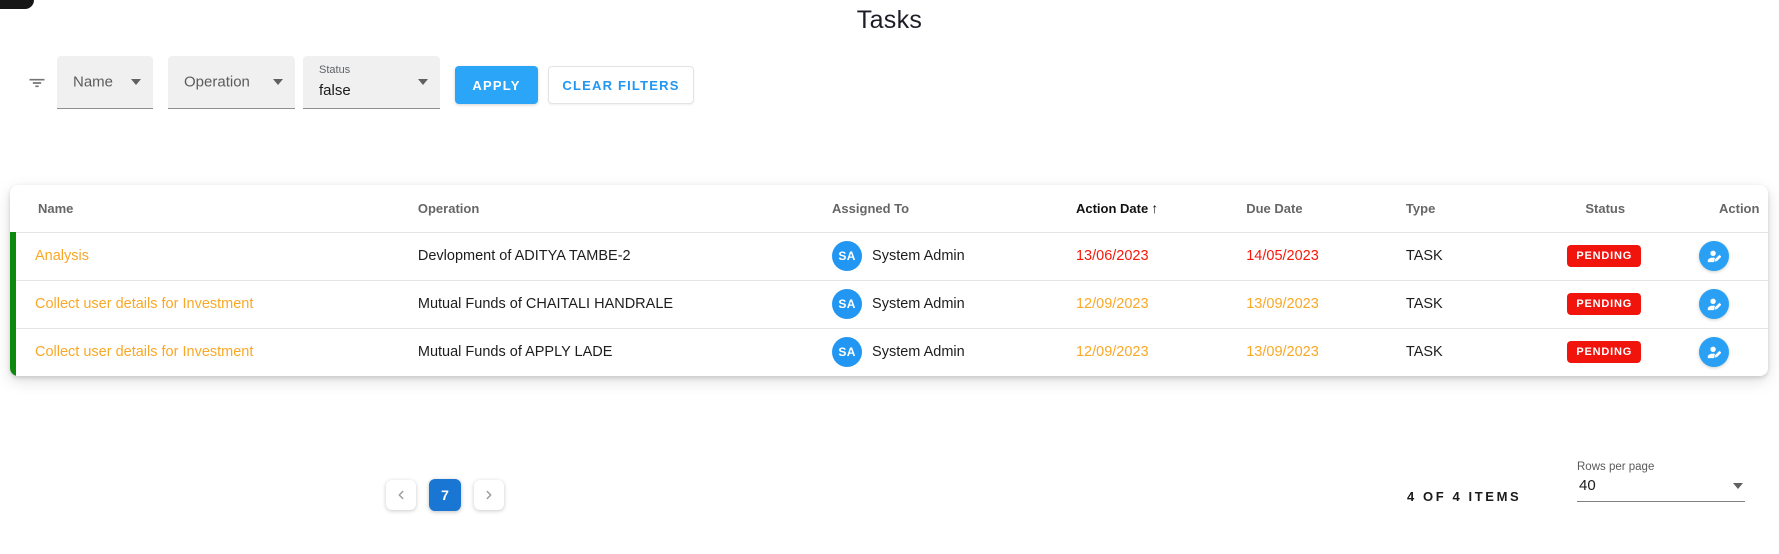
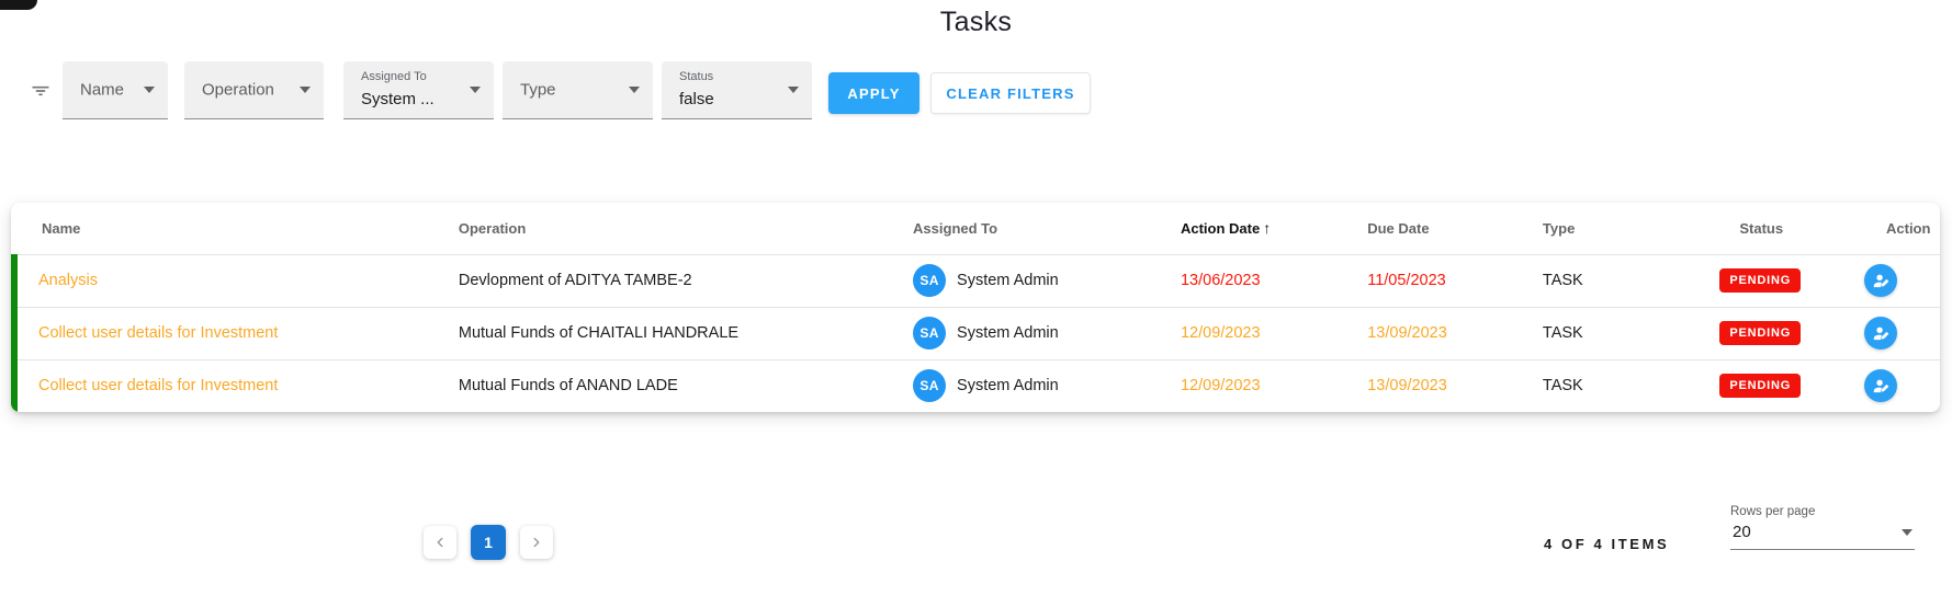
  Tasks
  Name
  Operation
+ Assigned To
+ System ...
+ Type
  Status
  false
  APPLY
  CLEAR FILTERS
  Name	Operation	Assigned To	Action Date ↑	Due Date	Type	Status	Action
- Analysis	Devlopment of ADITYA TAMBE-2	SA System Admin	13/06/2023	14/05/2023	TASK	PENDING
+ Analysis	Devlopment of ADITYA TAMBE-2	SA System Admin	13/06/2023	11/05/2023	TASK	PENDING
  Collect user details for Investment	Mutual Funds of CHAITALI HANDRALE	SA System Admin	12/09/2023	13/09/2023	TASK	PENDING
- Collect user details for Investment	Mutual Funds of APPLY LADE	SA System Admin	12/09/2023	13/09/2023	TASK	PENDING
+ Collect user details for Investment	Mutual Funds of ANAND LADE	SA System Admin	12/09/2023	13/09/2023	TASK	PENDING
- 7
+ 1
  4 OF 4 ITEMS
  Rows per page
- 40
+ 20
